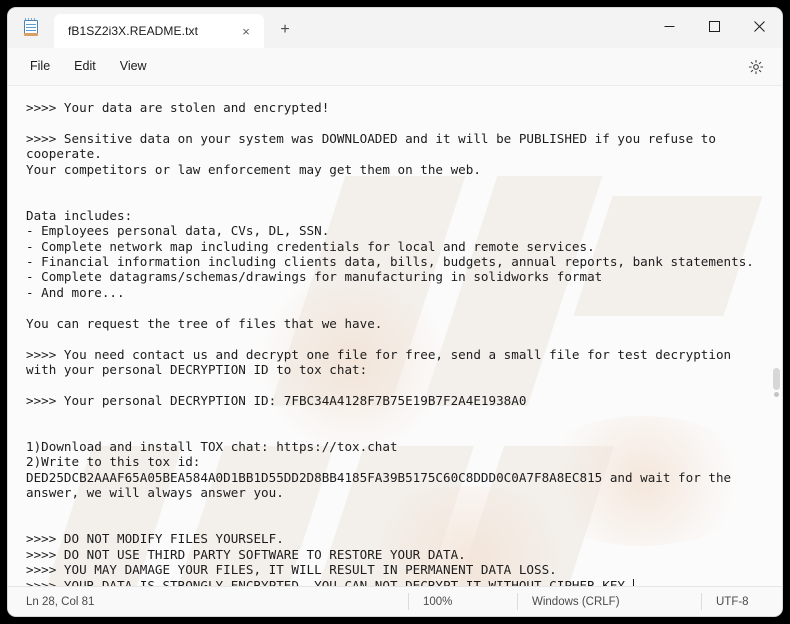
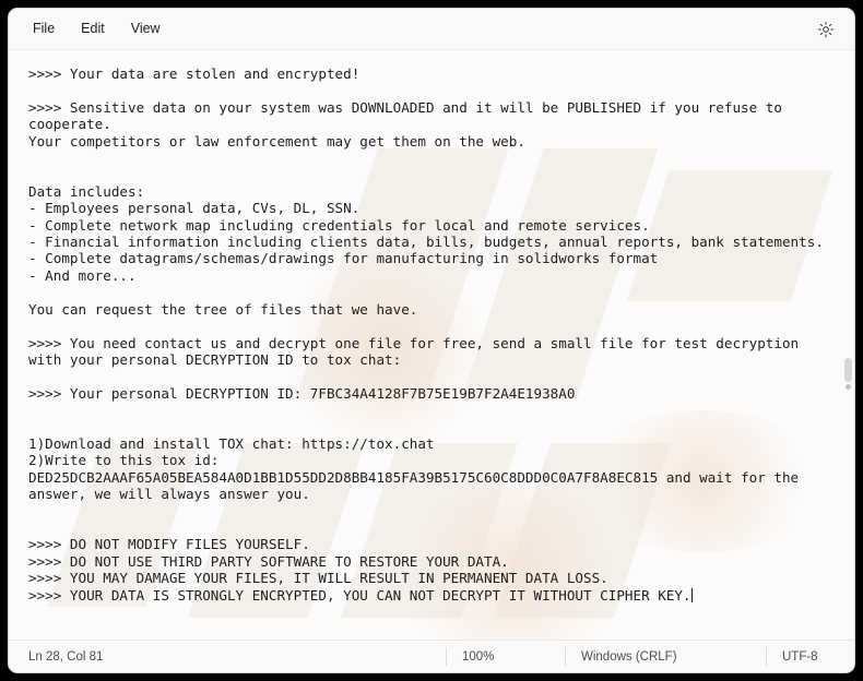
- fB1SZ2i3X.README.txt
- ×
- +
  File
  Edit
  View
  >>>> Your data are stolen and encrypted!
  >>>> Sensitive data on your system was DOWNLOADED and it will be PUBLISHED if you refuse to cooperate.
  Your competitors or law enforcement may get them on the web.
  Data includes:
  - Employees personal data, CVs, DL, SSN.
  - Complete network map including credentials for local and remote services.
  - Financial information including clients data, bills, budgets, annual reports, bank statements.
  - Complete datagrams/schemas/drawings for manufacturing in solidworks format
  - And more...
  You can request the tree of files that we have.
  >>>> You need contact us and decrypt one file for free, send a small file for test decryption with your personal DECRYPTION ID to tox chat:
  >>>> Your personal DECRYPTION ID: 7FBC34A4128F7B75E19B7F2A4E1938A0
  1)Download and install TOX chat: https://tox.chat
  2)Write to this tox id: DED25DCB2AAAF65A05BEA584A0D1BB1D55DD2D8BB4185FA39B5175C60C8DDD0C0A7F8A8EC815 and wait for the answer, we will always answer you.
  >>>> DO NOT MODIFY FILES YOURSELF.
  >>>> DO NOT USE THIRD PARTY SOFTWARE TO RESTORE YOUR DATA.
  >>>> YOU MAY DAMAGE YOUR FILES, IT WILL RESULT IN PERMANENT DATA LOSS.
  >>>> YOUR DATA IS STRONGLY ENCRYPTED, YOU CAN NOT DECRYPT IT WITHOUT CIPHER KEY.
  Ln 28, Col 81
  100%
  Windows (CRLF)
  UTF-8
